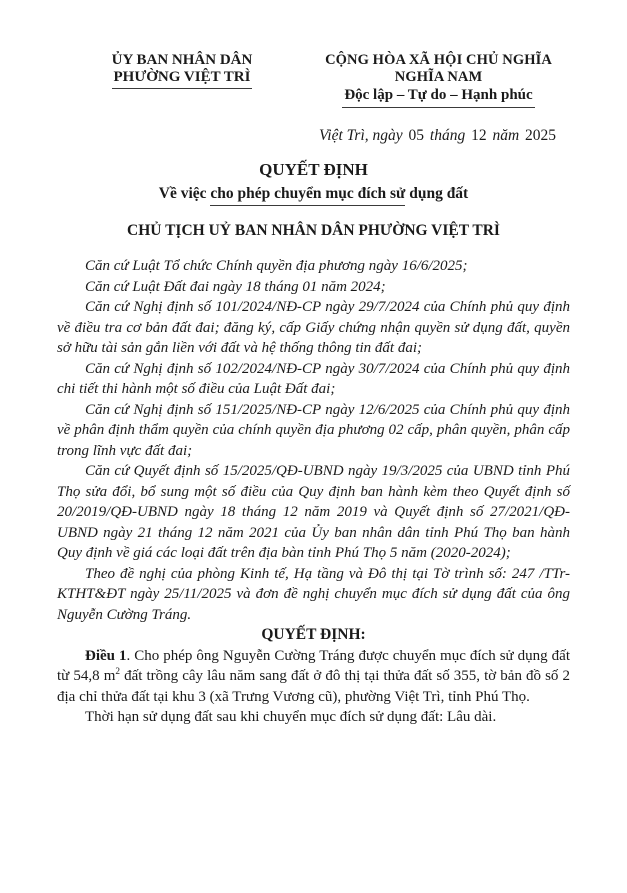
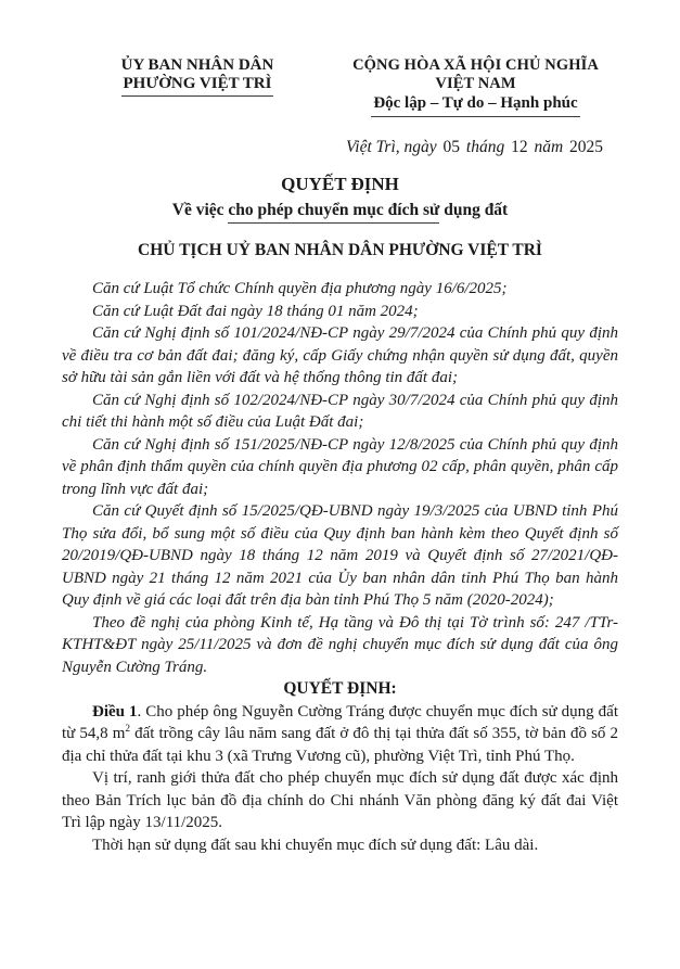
  ỦY BAN NHÂN DÂN
  PHƯỜNG VIỆT TRÌ
- CỘNG HÒA XÃ HỘI CHỦ NGHĨA NGHĨA NAM
+ CỘNG HÒA XÃ HỘI CHỦ NGHĨA VIỆT NAM
  Độc lập – Tự do – Hạnh phúc
  Việt Trì, ngày 05 tháng 12 năm 2025
  QUYẾT ĐỊNH
  Về việc cho phép chuyển mục đích sử dụng đất
  CHỦ TỊCH UỶ BAN NHÂN DÂN PHƯỜNG VIỆT TRÌ
  Căn cứ Luật Tổ chức Chính quyền địa phương ngày 16/6/2025;
  Căn cứ Luật Đất đai ngày 18 tháng 01 năm 2024;
  Căn cứ Nghị định số 101/2024/NĐ-CP ngày 29/7/2024 của Chính phủ quy định về điều tra cơ bản đất đai; đăng ký, cấp Giấy chứng nhận quyền sử dụng đất, quyền sở hữu tài sản gắn liền với đất và hệ thống thông tin đất đai;
  Căn cứ Nghị định số 102/2024/NĐ-CP ngày 30/7/2024 của Chính phủ quy định chi tiết thi hành một số điều của Luật Đất đai;
- Căn cứ Nghị định số 151/2025/NĐ-CP ngày 12/6/2025 của Chính phủ quy định về phân định thẩm quyền của chính quyền địa phương 02 cấp, phân quyền, phân cấp trong lĩnh vực đất đai;
+ Căn cứ Nghị định số 151/2025/NĐ-CP ngày 12/8/2025 của Chính phủ quy định về phân định thẩm quyền của chính quyền địa phương 02 cấp, phân quyền, phân cấp trong lĩnh vực đất đai;
  Căn cứ Quyết định số 15/2025/QĐ-UBND ngày 19/3/2025 của UBND tỉnh Phú Thọ sửa đổi, bổ sung một số điều của Quy định ban hành kèm theo Quyết định số 20/2019/QĐ-UBND ngày 18 tháng 12 năm 2019 và Quyết định số 27/2021/QĐ-UBND ngày 21 tháng 12 năm 2021 của Ủy ban nhân dân tỉnh Phú Thọ ban hành Quy định về giá các loại đất trên địa bàn tỉnh Phú Thọ 5 năm (2020-2024);
  Theo đề nghị của phòng Kinh tế, Hạ tầng và Đô thị tại Tờ trình số: 247 /TTr-KTHT&ĐT ngày 25/11/2025 và đơn đề nghị chuyển mục đích sử dụng đất của ông Nguyễn Cường Tráng.
  QUYẾT ĐỊNH:
  Điều 1. Cho phép ông Nguyễn Cường Tráng được chuyển mục đích sử dụng đất từ 54,8 m2 đất trồng cây lâu năm sang đất ở đô thị tại thửa đất số 355, tờ bản đồ số 2 địa chỉ thửa đất tại khu 3 (xã Trưng Vương cũ), phường Việt Trì, tỉnh Phú Thọ.
+ Vị trí, ranh giới thửa đất cho phép chuyển mục đích sử dụng đất được xác định theo Bản Trích lục bản đồ địa chính do Chi nhánh Văn phòng đăng ký đất đai Việt Trì lập ngày 13/11/2025.
  Thời hạn sử dụng đất sau khi chuyển mục đích sử dụng đất: Lâu dài.
